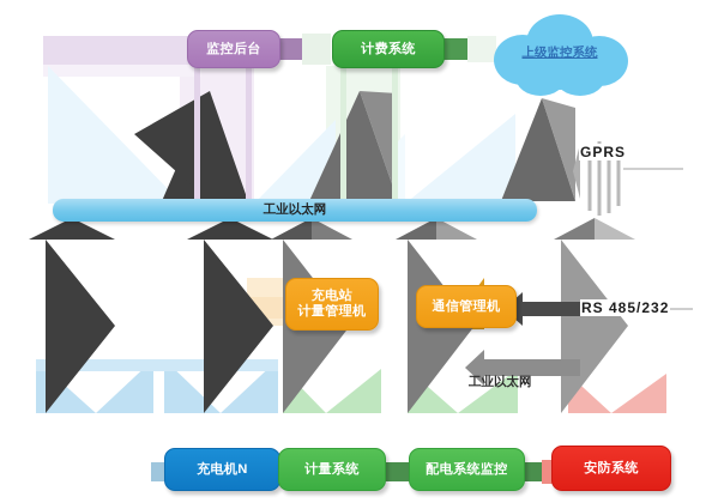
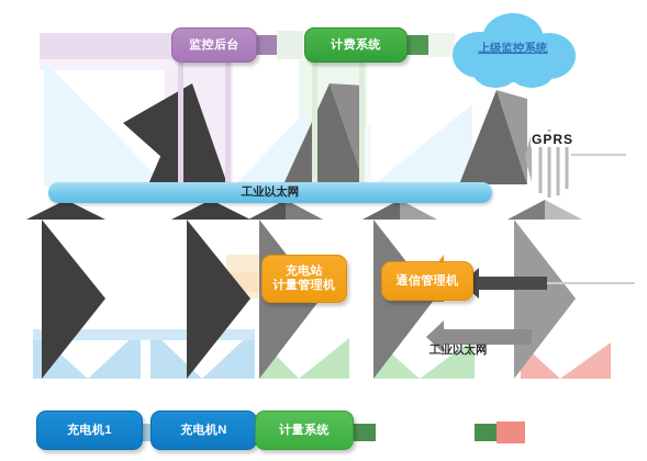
  监控后台
  计费系统
  上级监控系统
  工业以太网
  充电站
  计量管理机
  通信管理机
  GPRS
- RS 485/232
  工业以太网
+ 充电机1
  充电机N
  计量系统
- 配电系统监控
- 安防系统
